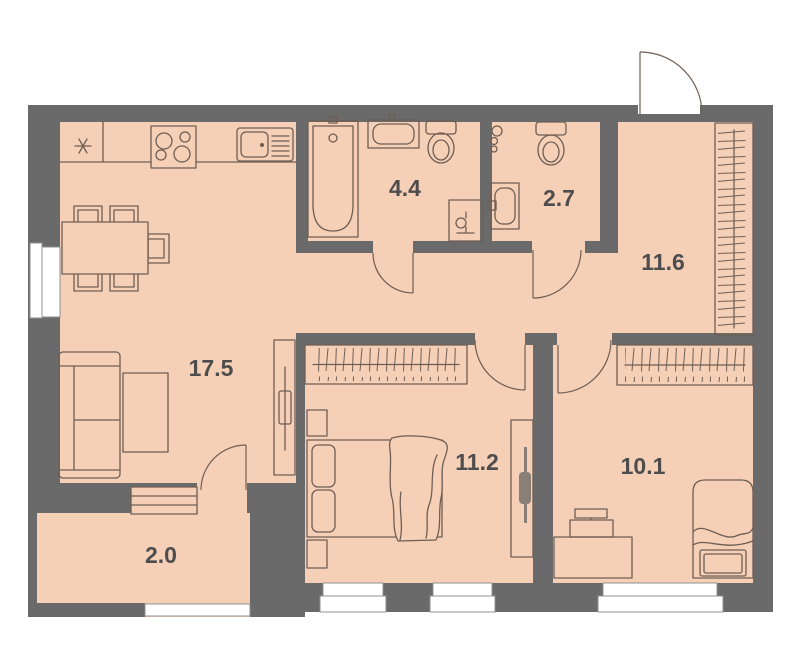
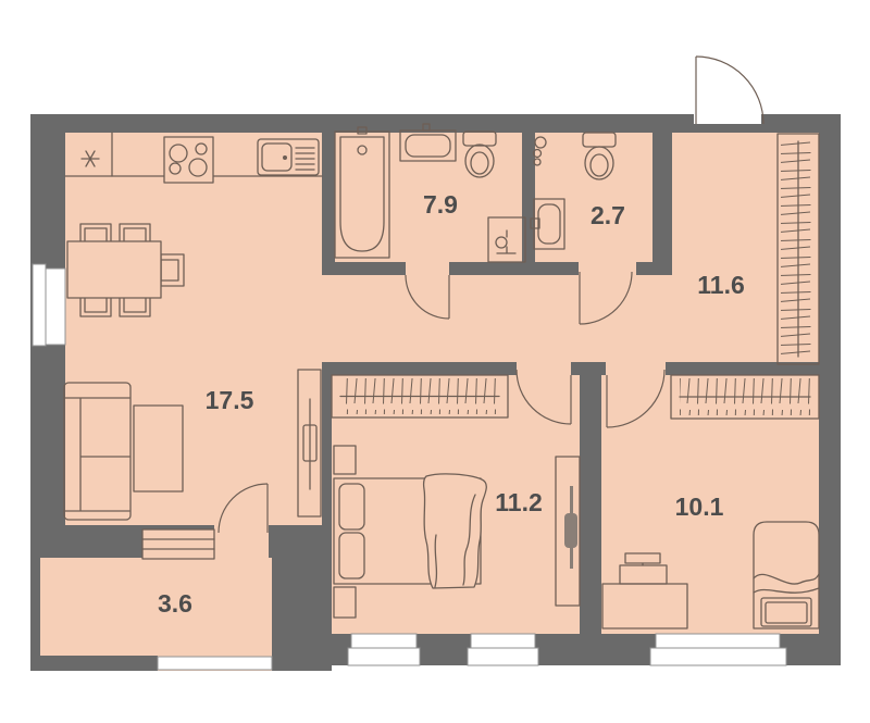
  17.5
- 4.4
+ 7.9
  2.7
  11.6
  11.2
  10.1
- 2.0
+ 3.6
